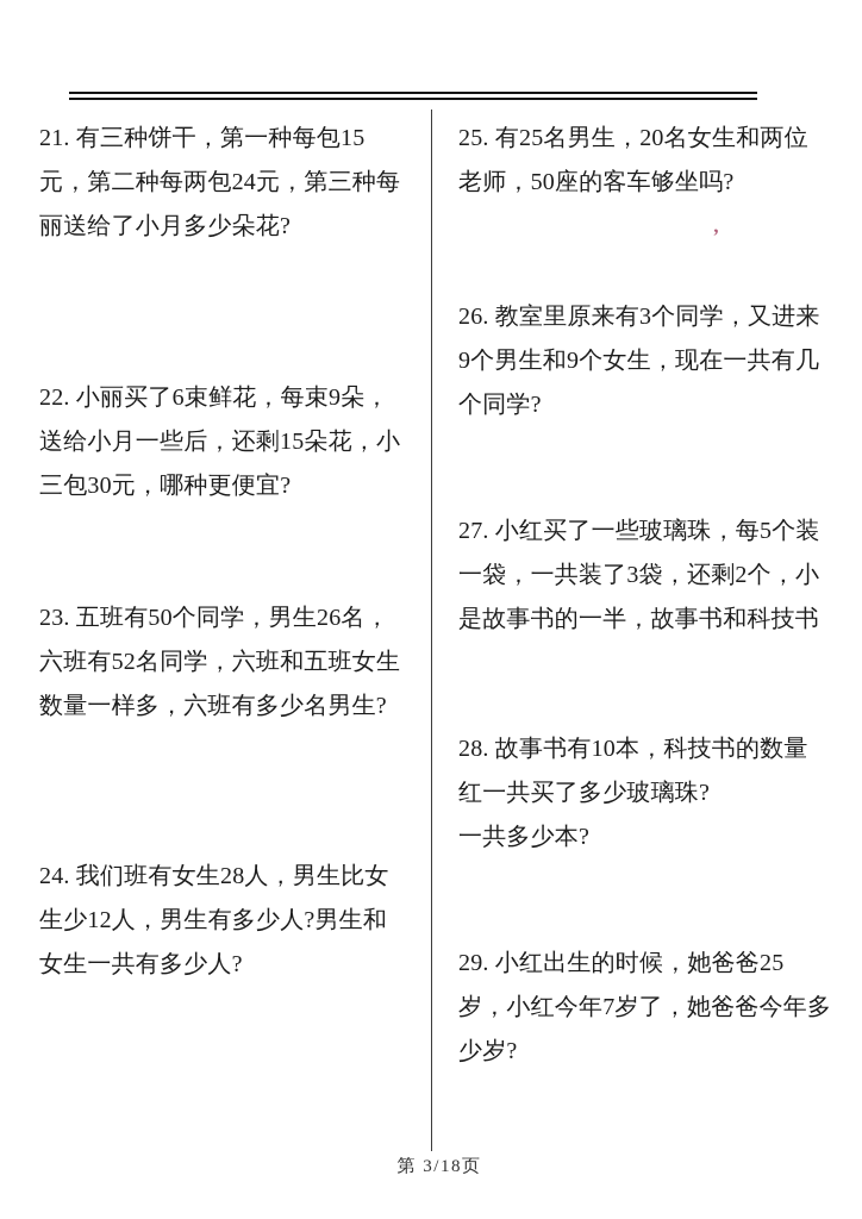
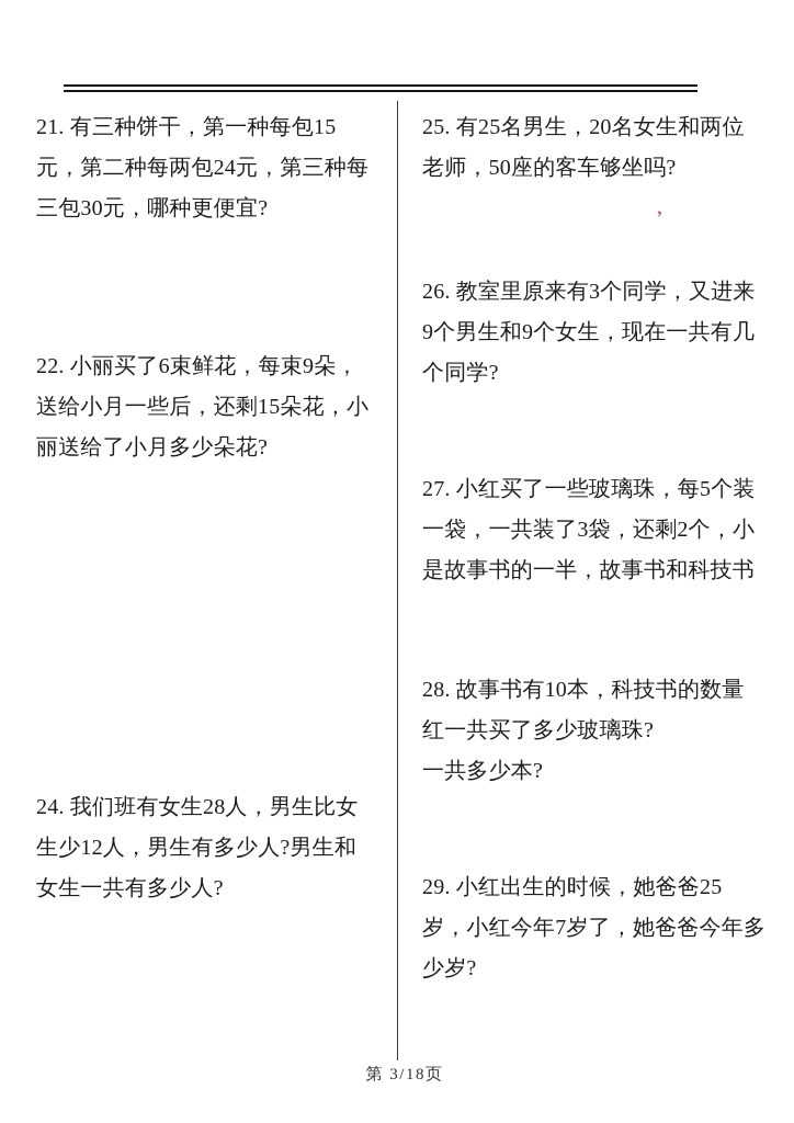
  21. 有三种饼干，第一种每包15
  元，第二种每两包24元，第三种每
- 丽送给了小月多少朵花?
+ 三包30元，哪种更便宜?
  22. 小丽买了6束鲜花，每束9朵，
  送给小月一些后，还剩15朵花，小
- 三包30元，哪种更便宜?
+ 丽送给了小月多少朵花?
- 23. 五班有50个同学，男生26名，
- 六班有52名同学，六班和五班女生
- 数量一样多，六班有多少名男生?
  24. 我们班有女生28人，男生比女
  生少12人，男生有多少人?男生和
  女生一共有多少人?
  25. 有25名男生，20名女生和两位
  老师，50座的客车够坐吗?
  26. 教室里原来有3个同学，又进来
  9个男生和9个女生，现在一共有几
  个同学?
  27. 小红买了一些玻璃珠，每5个装
  一袋，一共装了3袋，还剩2个，小
  是故事书的一半，故事书和科技书
  28. 故事书有10本，科技书的数量
  红一共买了多少玻璃珠?
  一共多少本?
  29. 小红出生的时候，她爸爸25
  岁，小红今年7岁了，她爸爸今年多
  少岁?
  第 3/18页
